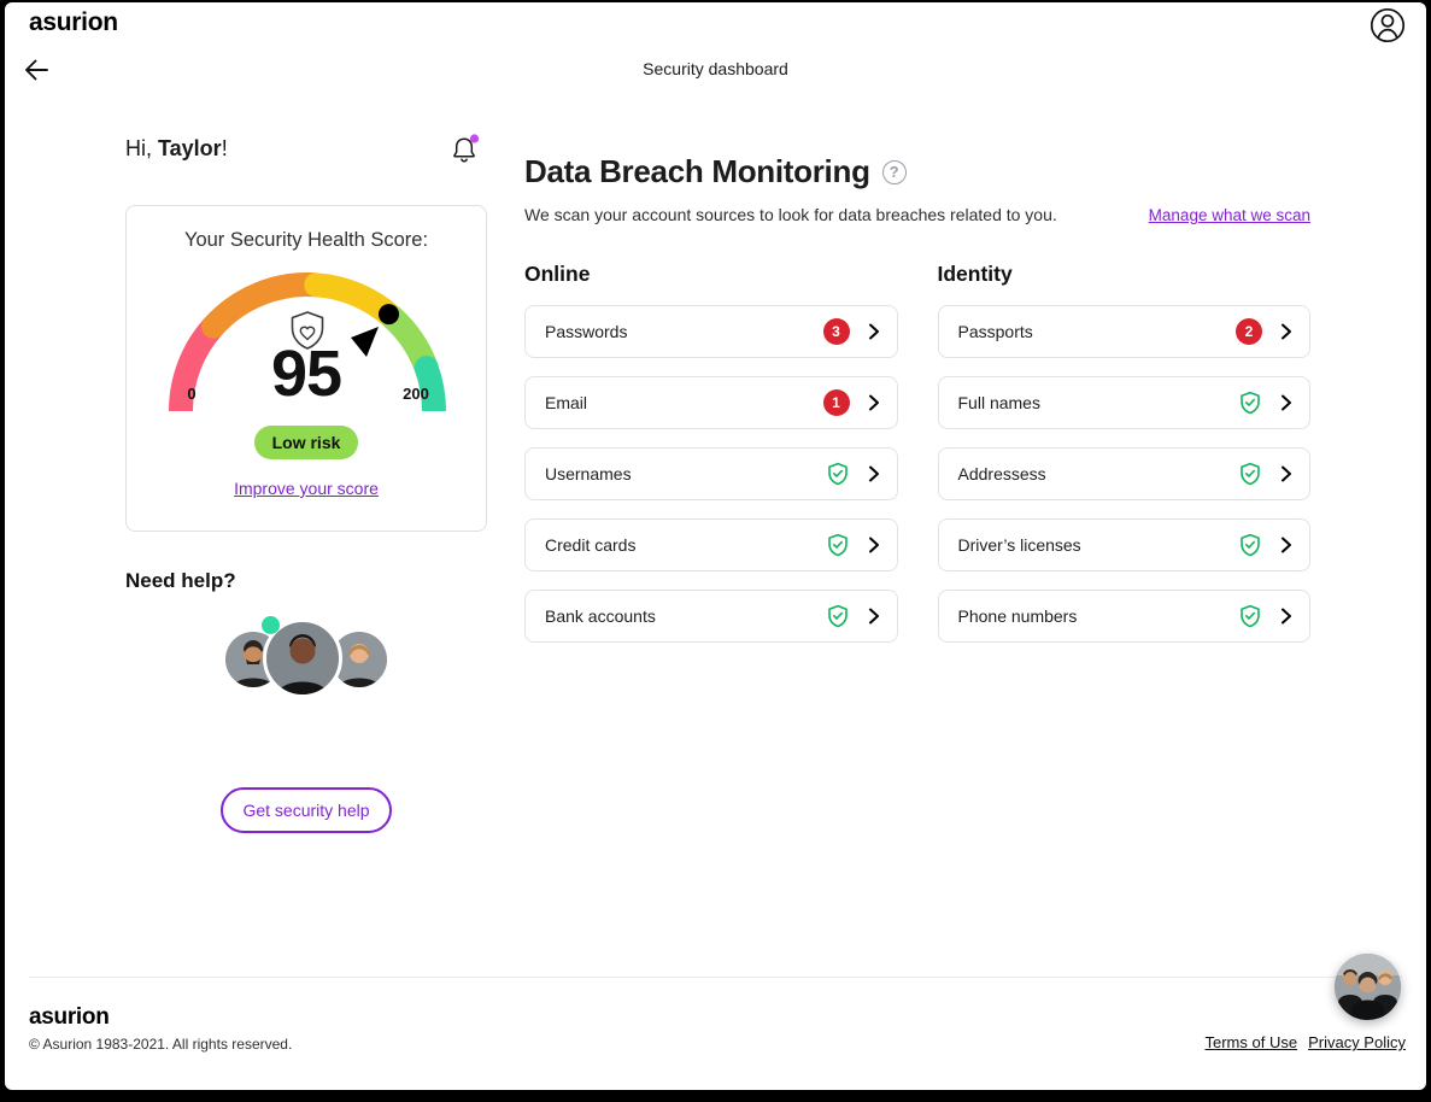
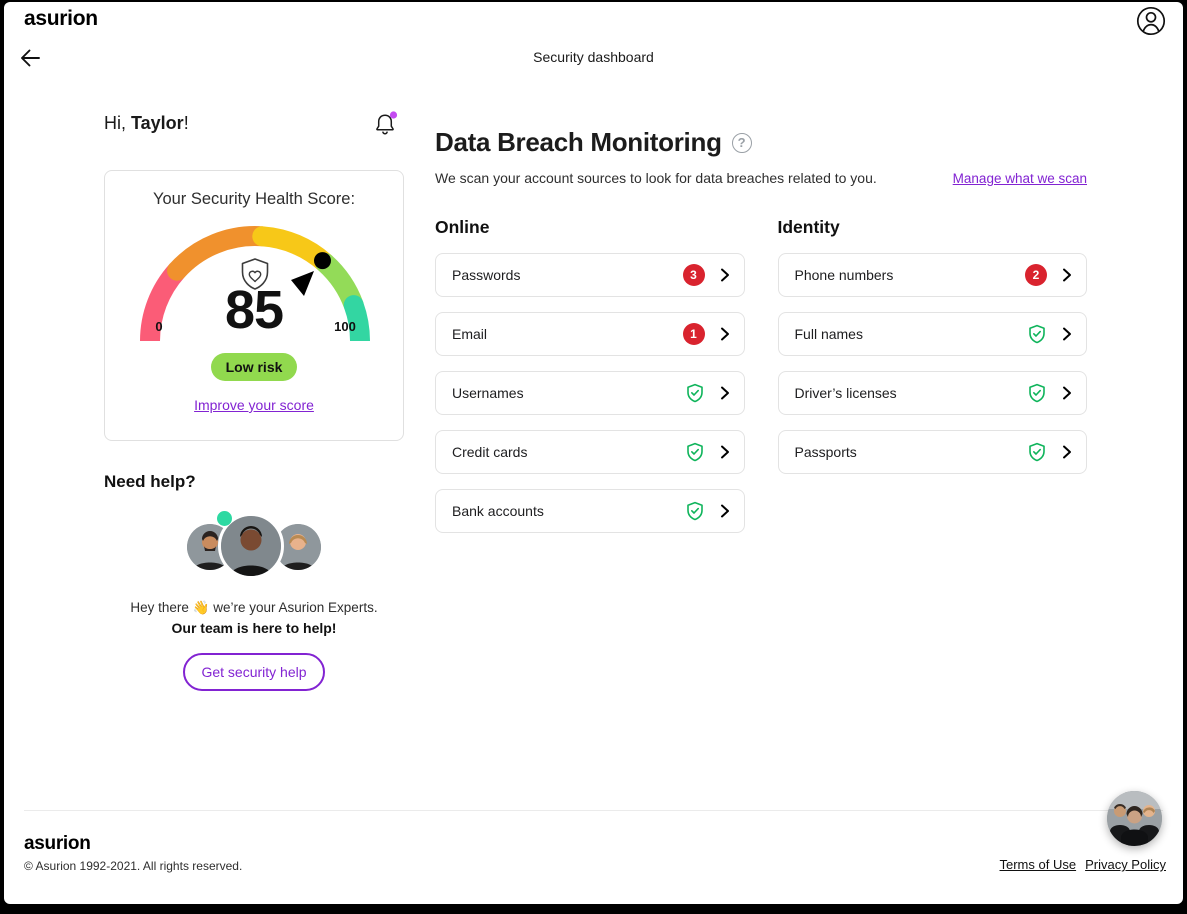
  asurion
  Security dashboard
  Hi, Taylor!
  Your Security Health Score:
- 95
+ 85
  0
- 200
+ 100
  Low risk
  Improve your score
  Need help?
+ Hey there 👋 we’re your Asurion Experts.
+ Our team is here to help!
  Get security help
  Data Breach Monitoring
  ?
  We scan your account sources to look for data breaches related to you.
  Manage what we scan
  Online
  Passwords
  3
  Email
  1
  Usernames
  Credit cards
  Bank accounts
  Identity
- Passports
+ Phone numbers
  2
  Full names
- Addressess
  Driver’s licenses
- Phone numbers
+ Passports
  asurion
- © Asurion 1983-2021. All rights reserved.
+ © Asurion 1992-2021. All rights reserved.
  Terms of Use
  Privacy Policy
